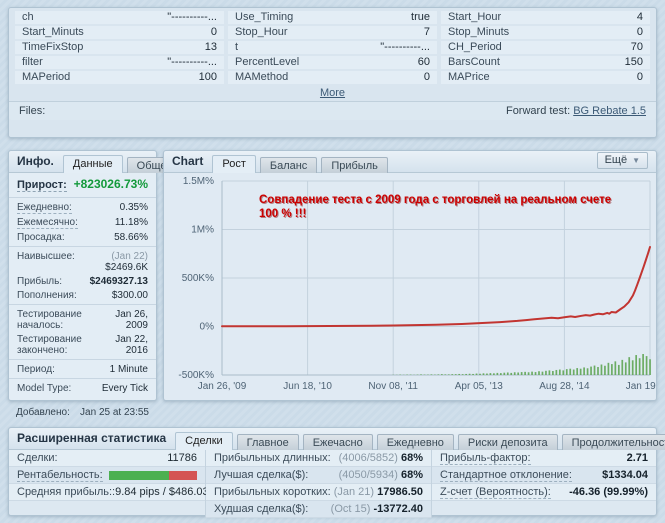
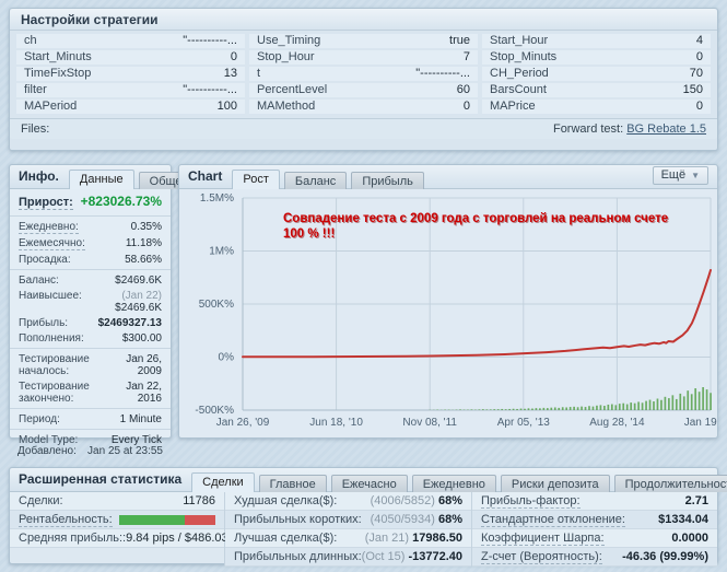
+ Настройки стратегии
  ch
  "----------...
  Start_Minuts
  0
  TimeFixStop
  13
  filter
  "----------...
  MAPeriod
  100
  Use_Timing
  true
  Stop_Hour
  7
  t
  "----------...
  PercentLevel
  60
  MAMethod
  0
  Start_Hour
  4
  Stop_Minuts
  0
  CH_Period
  70
  BarsCount
  150
  MAPrice
  0
- More
  Files:
  Forward test: BG Rebate 1.5
  Инфо.
  Данные
  Прирост:
  +823026.73%
  Ежедневно:
  0.35%
  Ежемесячно:
  11.18%
  Просадка:
  58.66%
+ Баланс:
+ $2469.6K
  Наивысшее:
  (Jan 22) $2469.6K
  Прибыль:
  $2469327.13
  Пополнения:
  $300.00
  Тестирование началось:
  Jan 26, 2009
  Тестирование закончено:
  Jan 22, 2016
  Период:
  1 Minute
  Model Type:
  Every Tick
  Добавлено:
  Jan 25 at 23:55
  Chart
  Рост
  Баланс
  Прибыль
  Ещё
  ▼
  Jan 26, '09
  Jun 18, '10
  Nov 08, '11
  Apr 05, '13
  Aug 28, '14
  1.5M%
  1M%
  500K%
  0%
  -500K%
  Совпадение теста с 2009 года с торговлей на реальном счете
  100 % !!!
  Расширенная статистика
  Сделки
  Главное
  Ежечасно
  Ежедневно
  Риски депозита
  Продолжительнос
  Сделки:
  11786
  Рентабельность:
  Средняя прибыль::
  9.84 pips / $486.0
- Прибыльных длинных:
+ Худшая сделка($):
  (4006/5852) 68%
- Лучшая сделка($):
+ Прибыльных коротких:
  (4050/5934) 68%
- Прибыльных коротких:
+ Лучшая сделка($):
  (Jan 21) 17986.50
- Худшая сделка($):
+ Прибыльных длинных:
  (Oct 15) -13772.40
  Прибыль-фактор:
  2.71
  Стандартное отклонение:
  $1334.04
+ Коэффициент Шарпа:
+ 0.0000
  Z-счет (Вероятность):
  -46.36 (99.99%)
